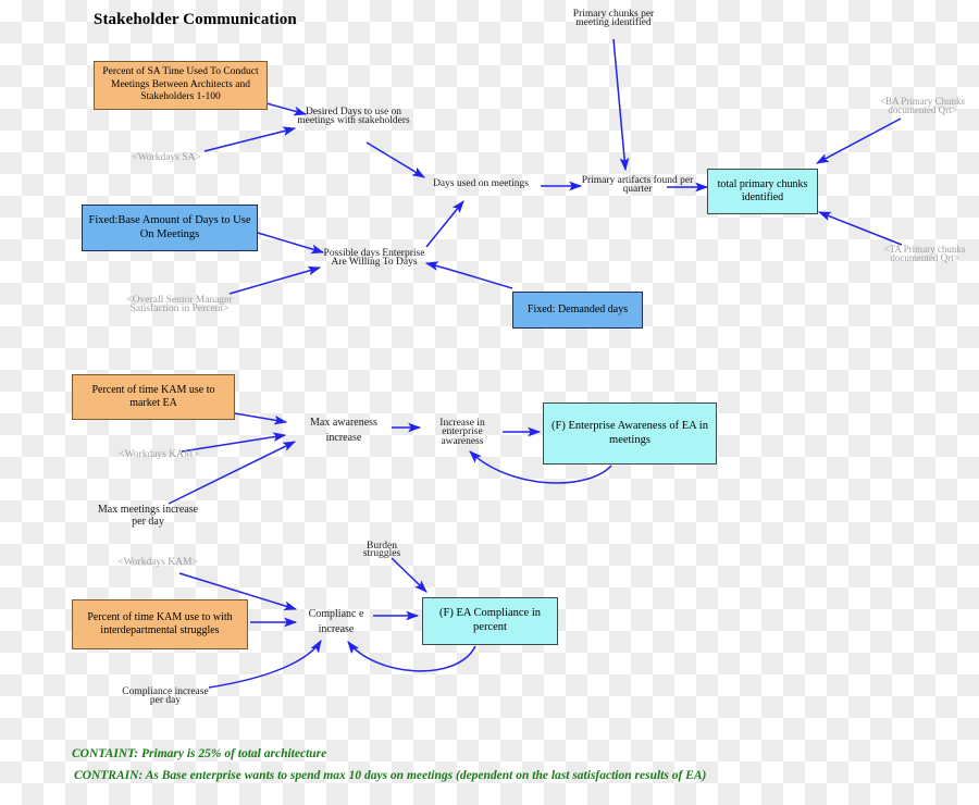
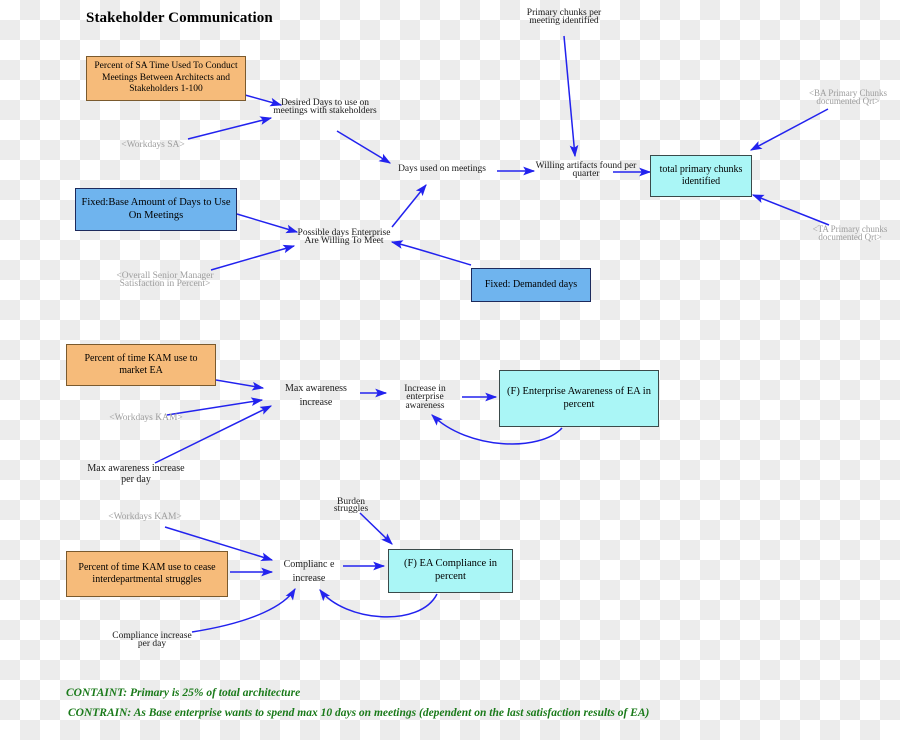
  Stakeholder Communication
  Percent of SA Time Used To Conduct Meetings Between Architects and Stakeholders 1-100
  Desired Days to use on meetings with stakeholders
  <Workdays SA>
  Fixed:Base Amount of Days to Use On Meetings
  <Overall Senior Manager Satisfaction in Percent>
- Possible days Enterprise Are Willing To Days
+ Possible days Enterprise Are Willing To Meet
  Days used on meetings
  Fixed: Demanded days
  Primary chunks per meeting identified
- Primary artifacts found per quarter
+ Willing artifacts found per quarter
  total primary chunks identified
  <BA Primary Chunks documented Qrt>
  <TA Primary chunks documented Qrt>
  Percent of time KAM use to market EA
  <Workdays KAM>
- Max meetings increase per day
+ Max awareness increase per day
  Max awareness increase
  Increase in enterprise awareness
- (F) Enterprise Awareness of EA in meetings
+ (F) Enterprise Awareness of EA in percent
  <Workdays KAM>
  Burden struggles
- Percent of time KAM use to with interdepartmental struggles
+ Percent of time KAM use to cease interdepartmental struggles
  Compliance increase per day
  Complianc e increase
  (F) EA Compliance in percent
  CONTAINT: Primary is 25% of total architecture
  CONTRAIN: As Base enterprise wants to spend max 10 days on meetings (dependent on the last satisfaction results of EA)
